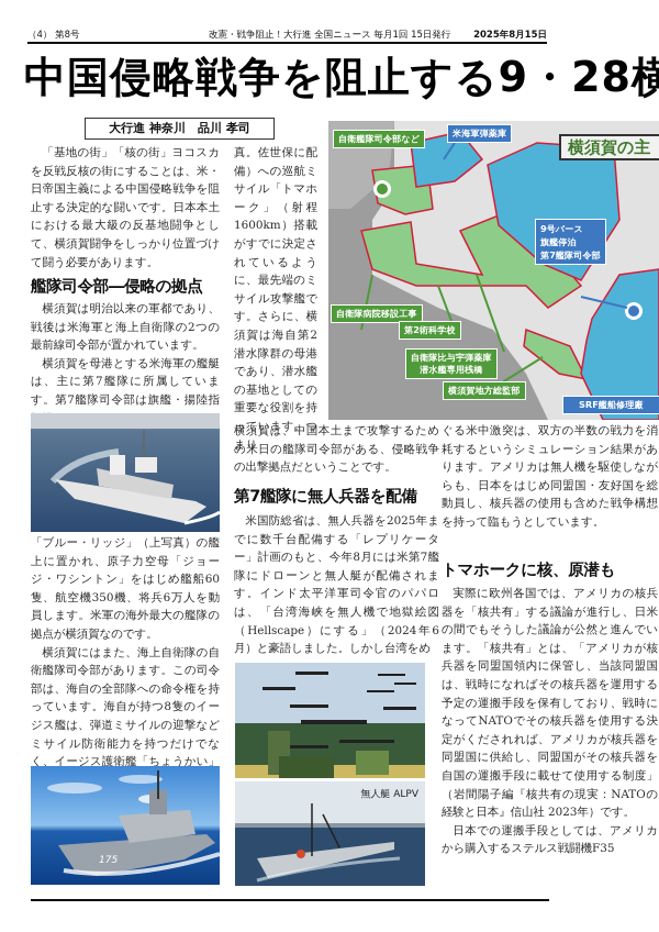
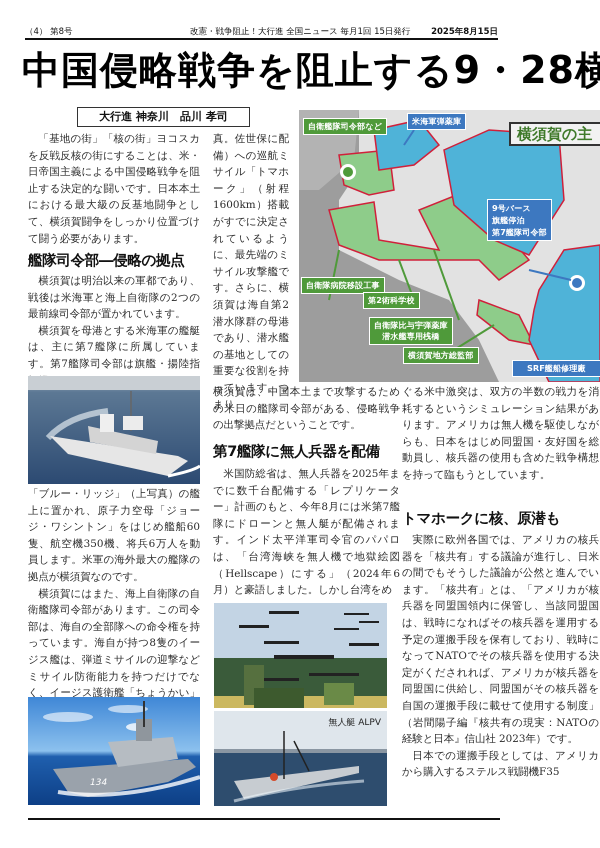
  （4） 第8号
  改憲・戦争阻止！大行進 全国ニュース 毎月1回 15日発行
  2025年8月15日
  中国侵略戦争を阻止する9・28横
  大行進 神奈川 品川 孝司
  「基地の街」「核の街」ヨコスカを反戦反核の街にすることは、米・日帝国主義による中国侵略戦争を阻止する決定的な闘いです。日本本土における最大級の反基地闘争として、横須賀闘争をしっかり位置づけて闘う必要があります。
  艦隊司令部―侵略の拠点
  横須賀は明治以来の軍都であり、戦後は米海軍と海上自衛隊の2つの最前線司令部が置かれています。
  横須賀を母港とする米海軍の艦艇は、主に第7艦隊に所属しています。第7艦隊司令部は旗艦・揚陸指
  「ブルー・リッジ」（上写真）の艦上に置かれ、原子力空母「ジョージ・ワシントン」をはじめ艦船60隻、航空機350機、将兵6万人を動員します。米軍の海外最大の艦隊の拠点が横須賀なのです。
  横須賀にはまた、海上自衛隊の自衛艦隊司令部があります。この司令部は、海自の全部隊への命令権を持っています。海自が持つ8隻のイージス艦は、弾道ミサイルの迎撃などミサイル防衛能力を持つだけでなく、イージス護衛艦「ちょうかい」
- 175
+ 134
  真。佐世保に配備）への巡航ミサイル「トマホーク」（射程1600km）搭載がすでに決定されているように、最先端のミサイル攻撃艦です。さらに、横須賀は海自第2潜水隊群の母港であり、潜水艦の基地としての重要な役割を持っています。つまり
  横須賀の主
  自衛艦隊司令部など
  米海軍弾薬庫
  9号バース
  旗艦停泊
  第7艦隊司令部
  自衛隊病院移設工事
  第2術科学校
  自衛隊比与宇弾薬庫
  潜水艦専用桟橋
  横須賀地方総監部
  SRF艦船修理廠
  横須賀は、中国本土まで攻撃するための米日の艦隊司令部がある、侵略戦争の出撃拠点だということです。
  第7艦隊に無人兵器を配備
  米国防総省は、無人兵器を2025年までに数千台配備する「レプリケーター」計画のもと、今年8月には米第7艦隊にドローンと無人艇が配備されます。インド太平洋軍司令官のパパロは、「台湾海峡を無人機で地獄絵図（Hellscape）にする」（2024年6月）と豪語しました。しかし台湾をめ
  無人艇 ALPV
  ぐる米中激突は、双方の半数の戦力を消耗するというシミュレーション結果があります。アメリカは無人機を駆使しながらも、日本をはじめ同盟国・友好国を総動員し、核兵器の使用も含めた戦争構想を持って臨もうとしています。
  トマホークに核、原潜も
  実際に欧州各国では、アメリカの核兵器を「核共有」する議論が進行し、日米の間でもそうした議論が公然と進んでいます。「核共有」とは、「アメリカが核兵器を同盟国領内に保管し、当該同盟国は、戦時になればその核兵器を運用する予定の運搬手段を保有しており、戦時になってNATOでその核兵器を使用する決定がくだされれば、アメリカが核兵器を同盟国に供給し、同盟国がその核兵器を自国の運搬手段に載せて使用する制度」（岩間陽子編『核共有の現実：NATOの経験と日本』信山社 2023年）です。
  日本での運搬手段としては、アメリカから購入するステルス戦闘機F35
